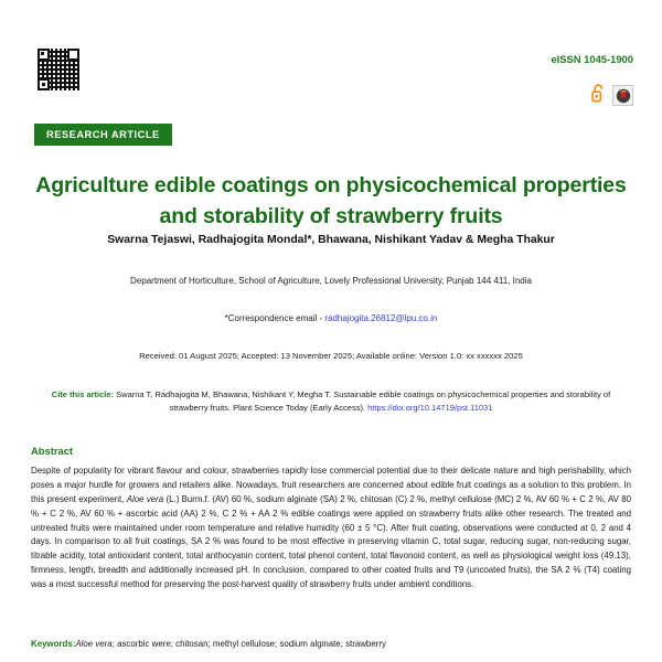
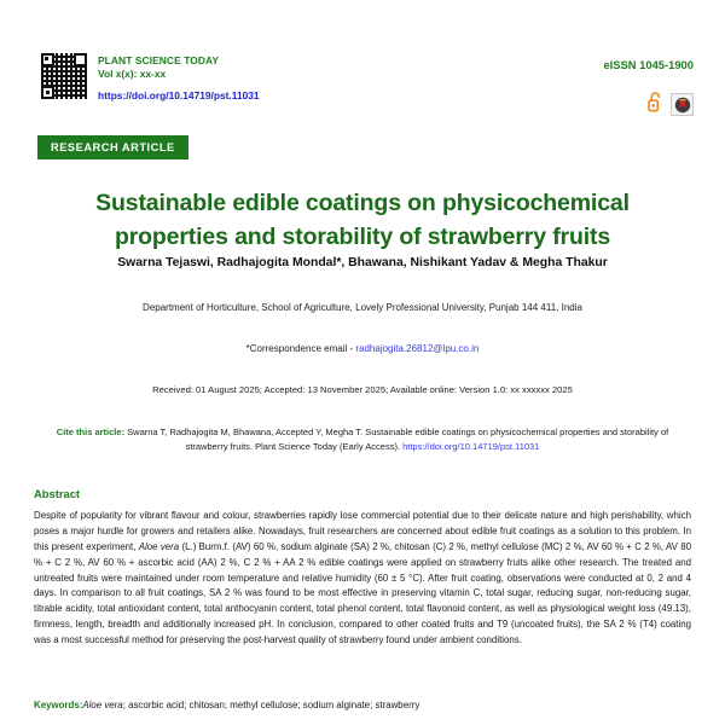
+ PLANT SCIENCE TODAY
+ Vol x(x): xx-xx
+ https://doi.org/10.14719/pst.11031
  RESEARCH ARTICLE
  eISSN 1045-1900
- Agriculture edible coatings on physicochemical properties and storability of strawberry fruits
+ Sustainable edible coatings on physicochemical properties and storability of strawberry fruits
  Swarna Tejaswi, Radhajogita Mondal*, Bhawana, Nishikant Yadav & Megha Thakur
  Department of Horticulture, School of Agriculture, Lovely Professional University, Punjab 144 411, India
  *Correspondence email - radhajogita.26812@lpu.co.in
  Received: 01 August 2025; Accepted: 13 November 2025; Available online: Version 1.0: xx xxxxxx 2025
- Cite this article: Swarna T, Radhajogita M, Bhawana, Nishikant Y, Megha T. Sustainable edible coatings on physicochemical properties and storability of strawberry fruits. Plant Science Today (Early Access). https://doi.org/10.14719/pst.11031
+ Cite this article: Swarna T, Radhajogita M, Bhawana, Accepted Y, Megha T. Sustainable edible coatings on physicochemical properties and storability of strawberry fruits. Plant Science Today (Early Access). https://doi.org/10.14719/pst.11031
  Abstract
- Despite of popularity for vibrant flavour and colour, strawberries rapidly lose commercial potential due to their delicate nature and high perishability, which poses a major hurdle for growers and retailers alike. Nowadays, fruit researchers are concerned about edible fruit coatings as a solution to this problem. In this present experiment, Aloe vera (L.) Burm.f. (AV) 60 %, sodium alginate (SA) 2 %, chitosan (C) 2 %, methyl cellulose (MC) 2 %, AV 60 % + C 2 %, AV 80 % + C 2 %, AV 60 % + ascorbic acid (AA) 2 %, C 2 % + AA 2 % edible coatings were applied on strawberry fruits alike other research. The treated and untreated fruits were maintained under room temperature and relative humidity (60 ± 5 °C). After fruit coating, observations were conducted at 0, 2 and 4 days. In comparison to all fruit coatings, SA 2 % was found to be most effective in preserving vitamin C, total sugar, reducing sugar, non-reducing sugar, titrable acidity, total antioxidant content, total anthocyanin content, total phenol content, total flavonoid content, as well as physiological weight loss (49.13), firmness, length, breadth and additionally increased pH. In conclusion, compared to other coated fruits and T9 (uncoated fruits), the SA 2 % (T4) coating was a most successful method for preserving the post-harvest quality of strawberry fruits under ambient conditions.
+ Despite of popularity for vibrant flavour and colour, strawberries rapidly lose commercial potential due to their delicate nature and high perishability, which poses a major hurdle for growers and retailers alike. Nowadays, fruit researchers are concerned about edible fruit coatings as a solution to this problem. In this present experiment, Aloe vera (L.) Burm.f. (AV) 60 %, sodium alginate (SA) 2 %, chitosan (C) 2 %, methyl cellulose (MC) 2 %, AV 60 % + C 2 %, AV 80 % + C 2 %, AV 60 % + ascorbic acid (AA) 2 %, C 2 % + AA 2 % edible coatings were applied on strawberry fruits alike other research. The treated and untreated fruits were maintained under room temperature and relative humidity (60 ± 5 °C). After fruit coating, observations were conducted at 0, 2 and 4 days. In comparison to all fruit coatings, SA 2 % was found to be most effective in preserving vitamin C, total sugar, reducing sugar, non-reducing sugar, titrable acidity, total antioxidant content, total anthocyanin content, total phenol content, total flavonoid content, as well as physiological weight loss (49.13), firmness, length, breadth and additionally increased pH. In conclusion, compared to other coated fruits and T9 (uncoated fruits), the SA 2 % (T4) coating was a most successful method for preserving the post-harvest quality of strawberry found under ambient conditions.
- Keywords:Aloe vera; ascorbic were; chitosan; methyl cellulose; sodium alginate; strawberry
+ Keywords:Aloe vera; ascorbic acid; chitosan; methyl cellulose; sodium alginate; strawberry
